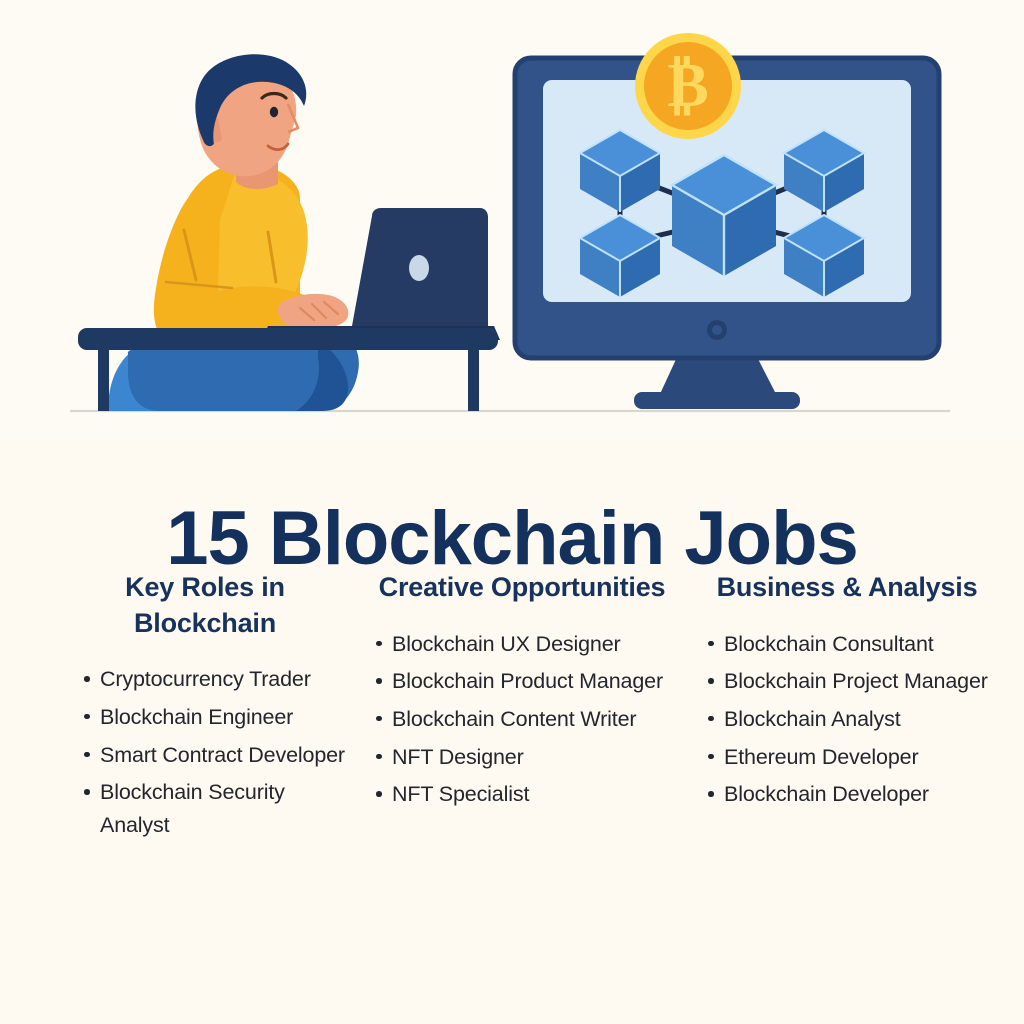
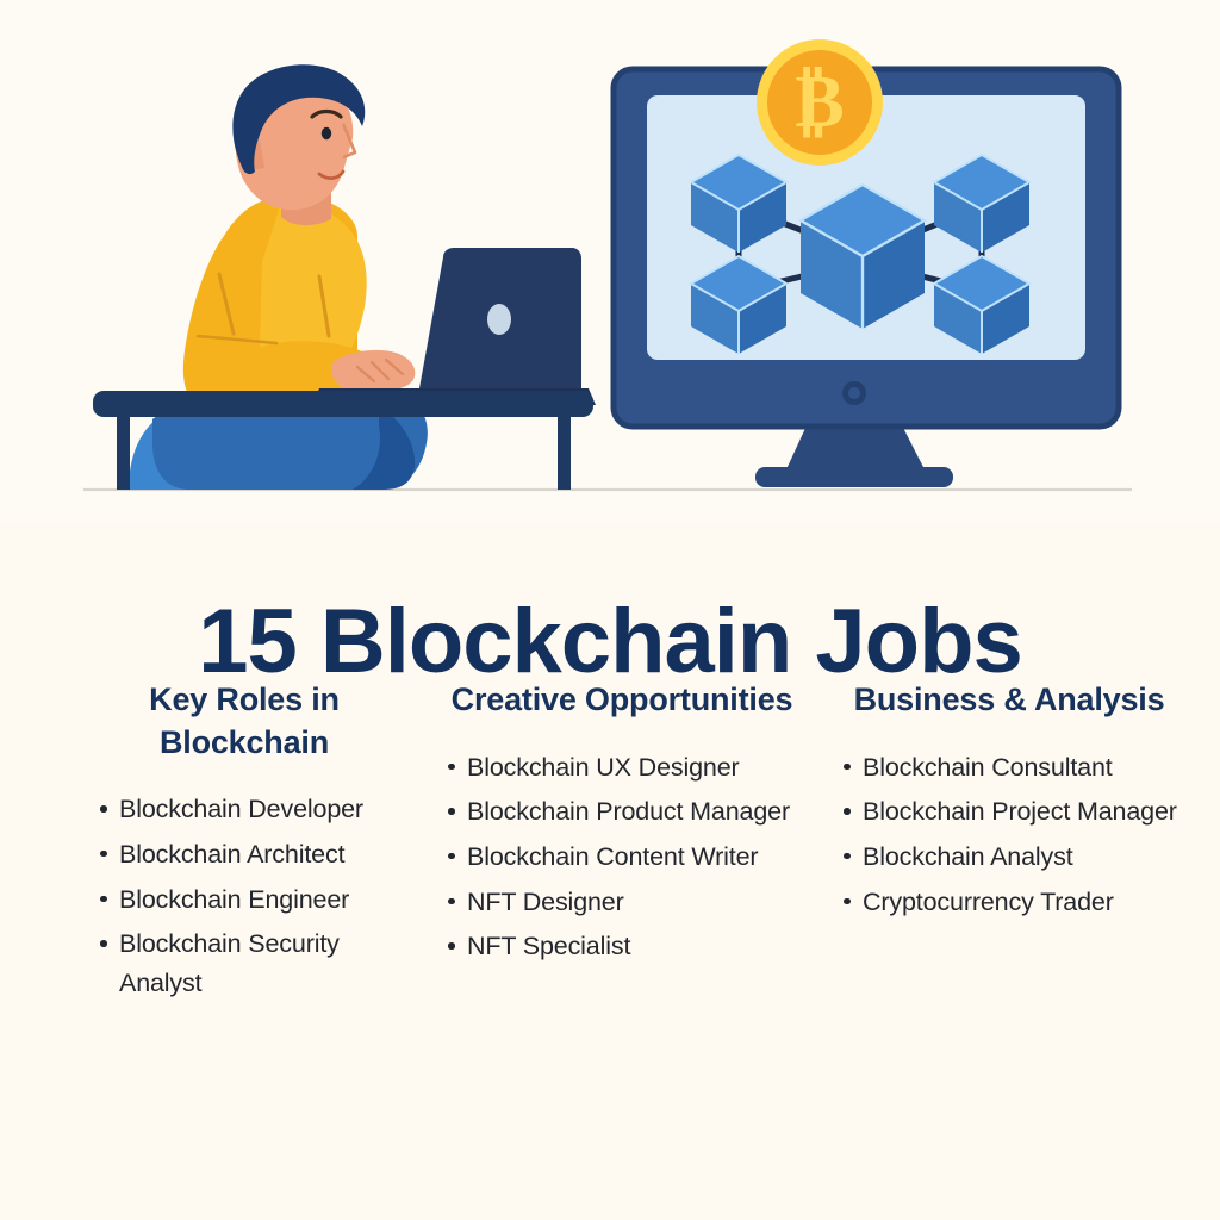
  ₿
  15 Blockchain Jobs
  Key Roles in Blockchain
- Cryptocurrency Trader
+ Blockchain Developer
+ Blockchain Architect
  Blockchain Engineer
- Smart Contract Developer
  Blockchain Security Analyst
  Creative Opportunities
  Blockchain UX Designer
  Blockchain Product Manager
  Blockchain Content Writer
  NFT Designer
  NFT Specialist
  Business & Analysis
  Blockchain Consultant
  Blockchain Project Manager
  Blockchain Analyst
- Ethereum Developer
- Blockchain Developer
+ Cryptocurrency Trader
